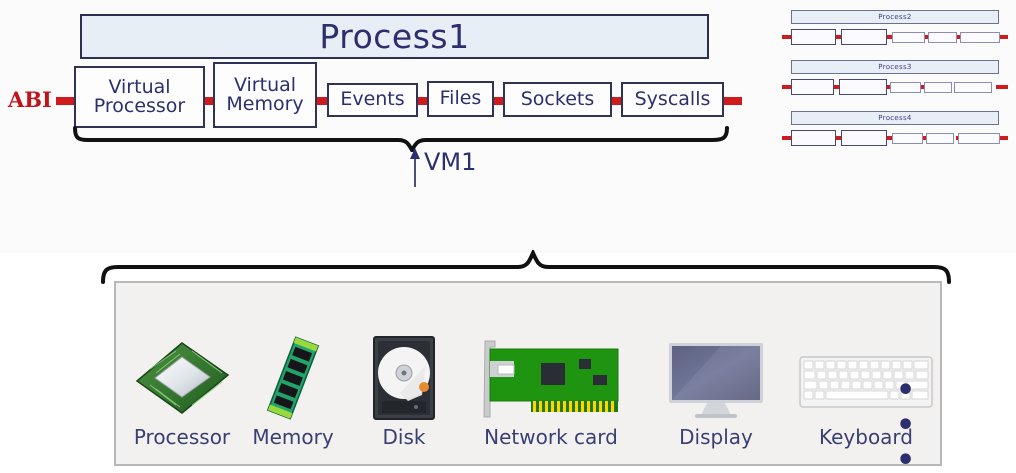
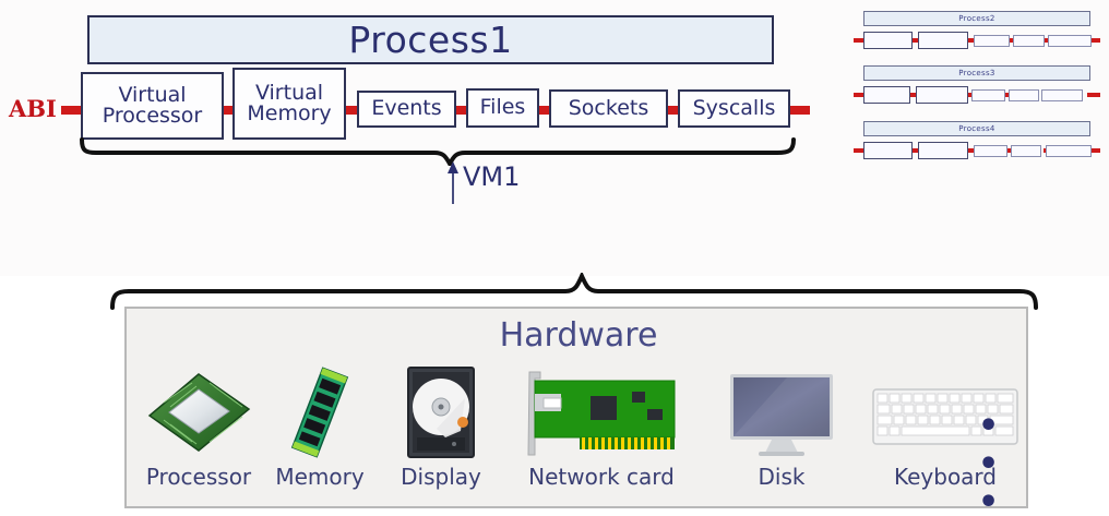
  Process1
  ABI
  Virtual
  Processor
  Virtual
  Memory
  Events
  Files
  Sockets
  Syscalls
  VM1
+ Hardware
  Processor
  Memory
- Disk
+ Display
  Network card
- Display
+ Disk
  Keyboard
  • • •
  Process2
  Process3
  Process4
